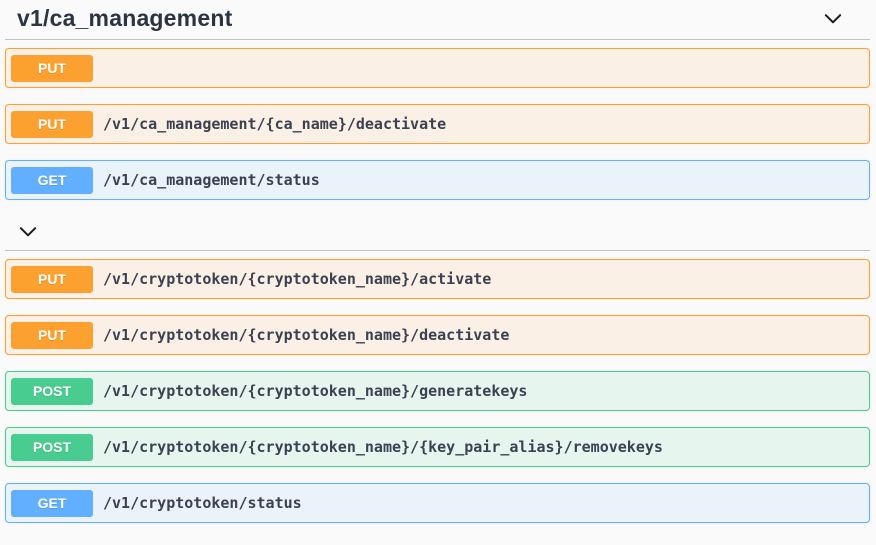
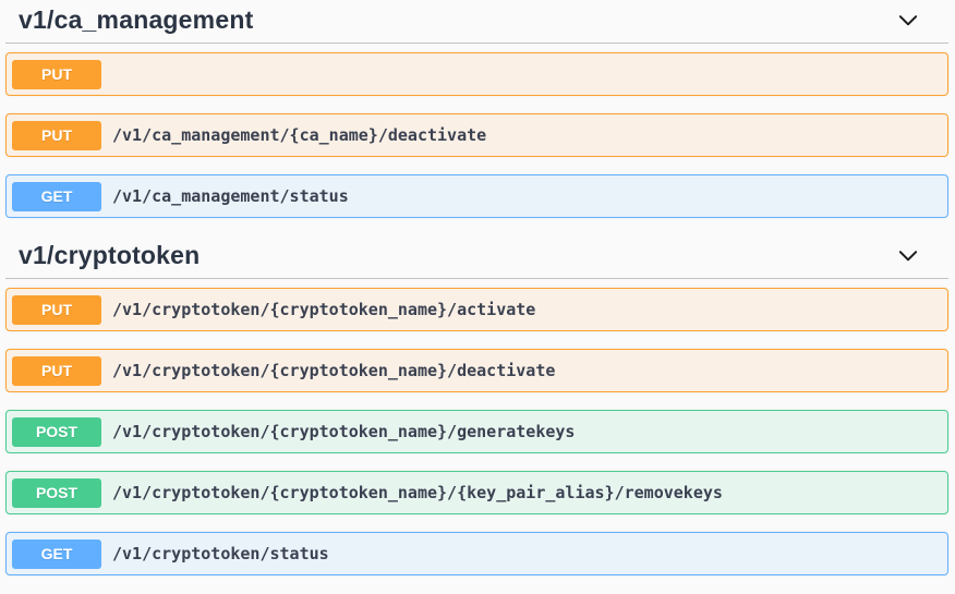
  v1/ca_management
  PUT
  PUT
  /v1/ca_management/{ca_name}/deactivate
  GET
  /v1/ca_management/status
+ v1/cryptotoken
  PUT
  /v1/cryptotoken/{cryptotoken_name}/activate
  PUT
  /v1/cryptotoken/{cryptotoken_name}/deactivate
  POST
  /v1/cryptotoken/{cryptotoken_name}/generatekeys
  POST
  /v1/cryptotoken/{cryptotoken_name}/{key_pair_alias}/removekeys
  GET
  /v1/cryptotoken/status
